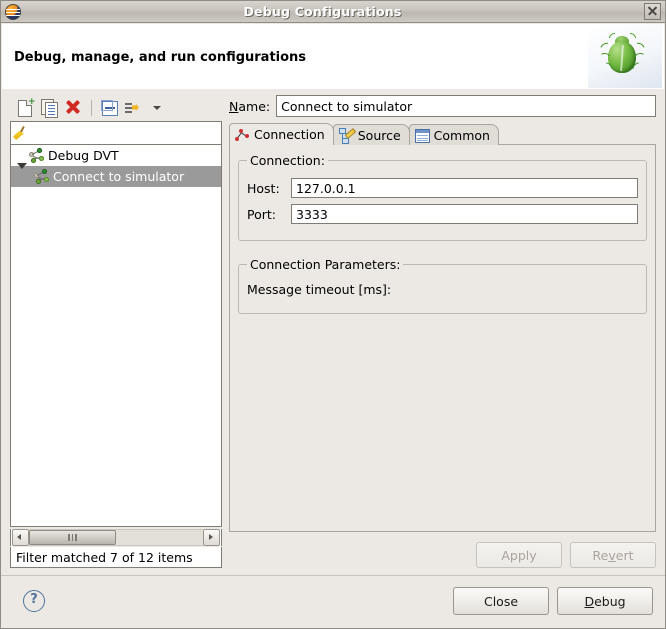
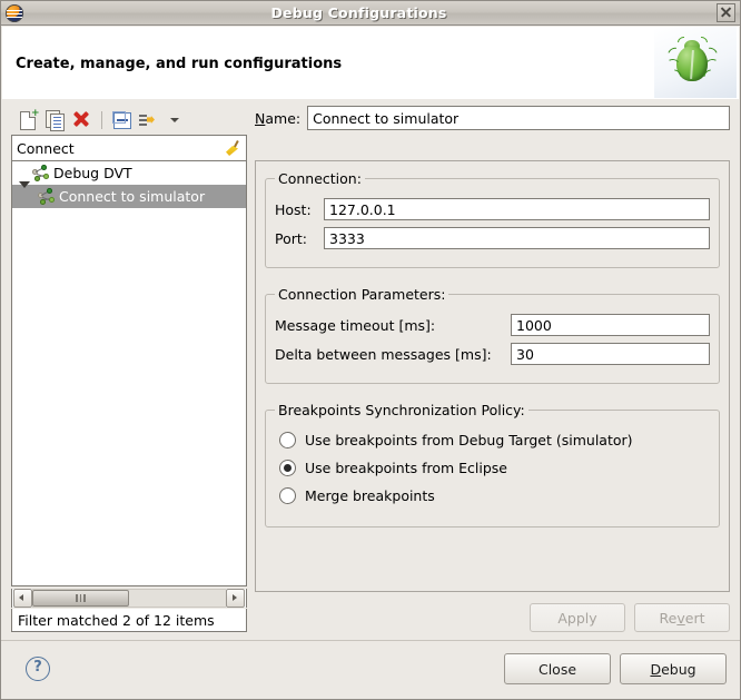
  Debug Configurations
- Debug, manage, and run configurations
+ Create, manage, and run configurations
  +
+ Connect
  Debug DVT
  Connect to simulator
- Filter matched 7 of 12 items
+ Filter matched 2 of 12 items
  Name:
  Connect to simulator
- Connection
- Source
- Common
  Connection:
  Host:
  127.0.0.1
  Port:
  3333
  Connection Parameters:
  Message timeout [ms]:
+ 1000
+ Delta between messages [ms]:
+ 30
+ Breakpoints Synchronization Policy:
+ Use breakpoints from Debug Target (simulator)
+ Use breakpoints from Eclipse
+ Merge breakpoints
  Apply
  Revert
  ?
  Close
  Debug
